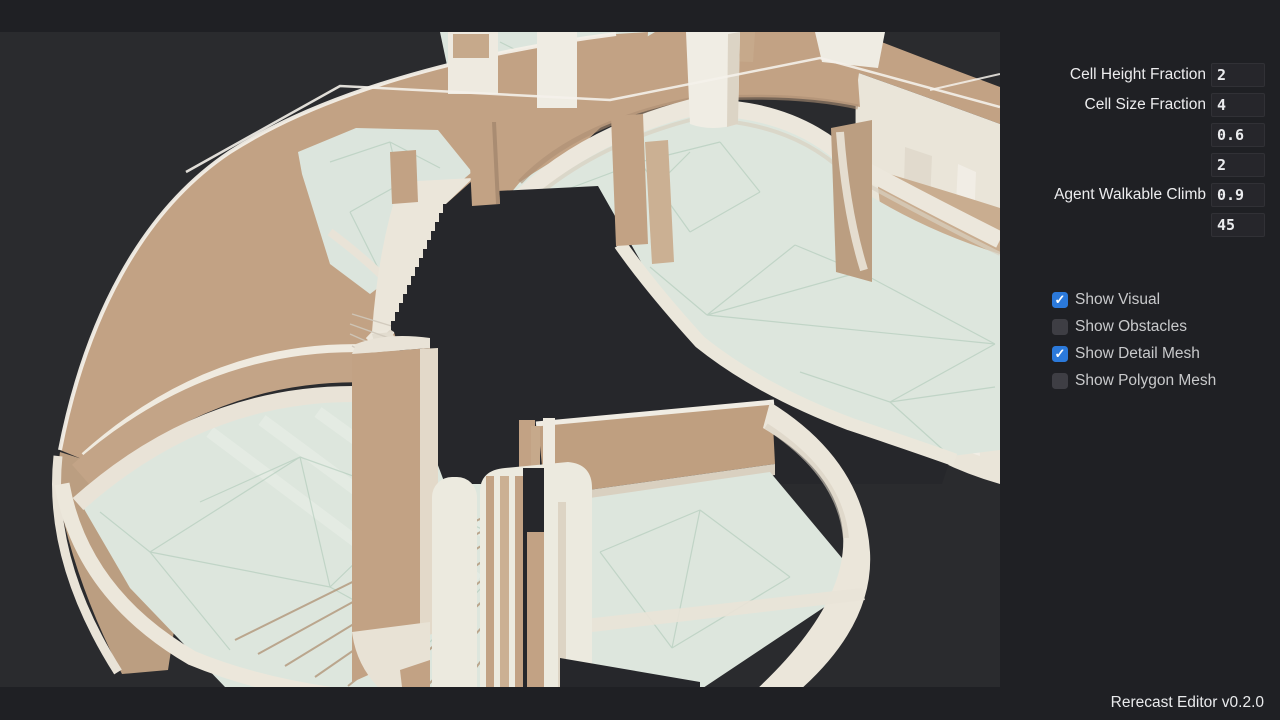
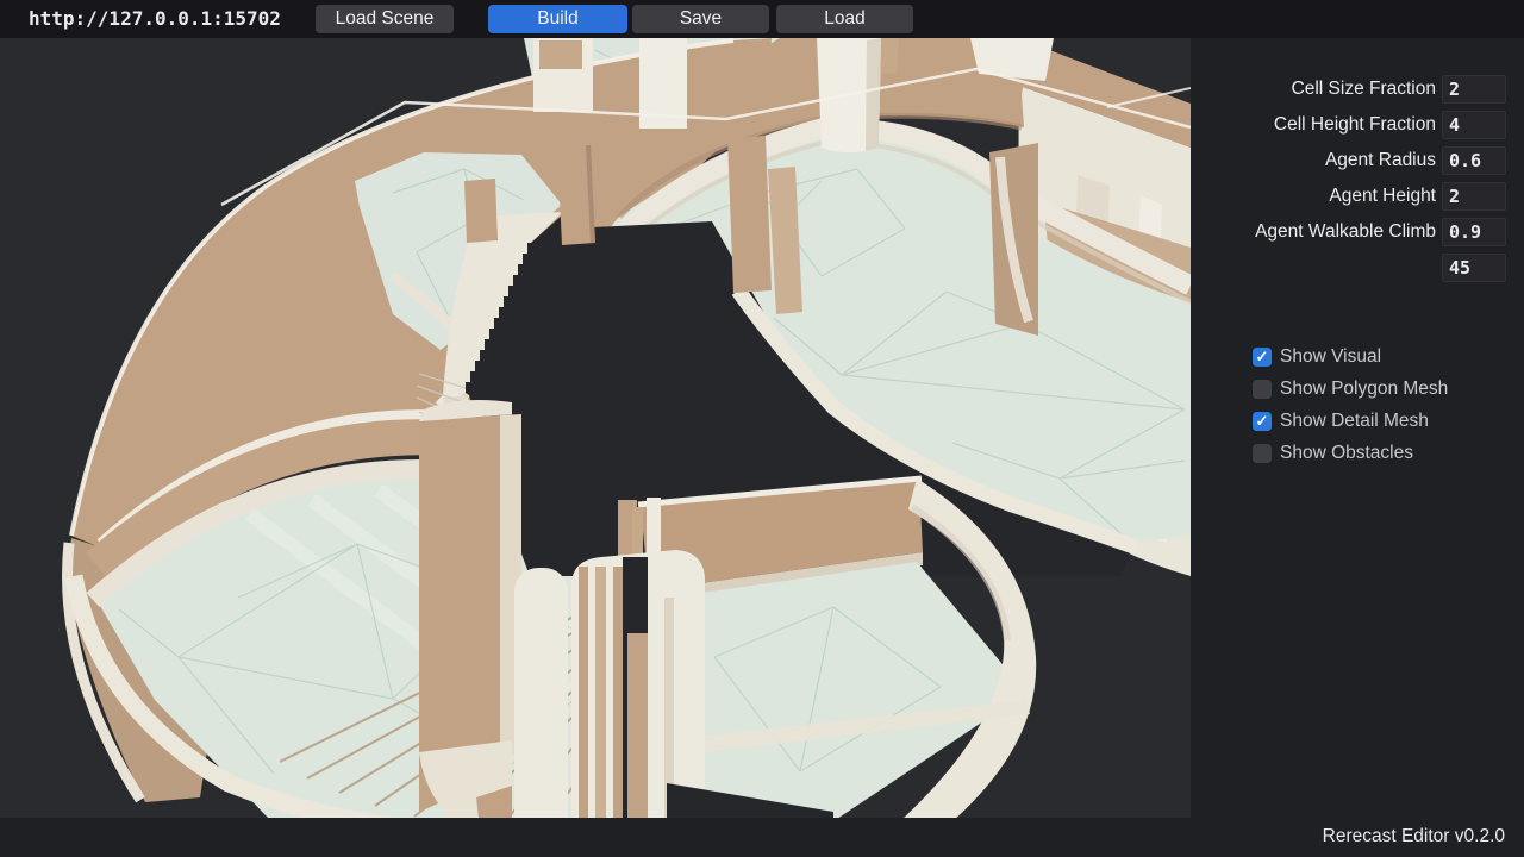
+ http://127.0.0.1:15702
+ Load Scene
+ Build
+ Save
+ Load
- Cell Height Fraction
+ Cell Size Fraction
  2
- Cell Size Fraction
+ Cell Height Fraction
  4
+ Agent Radius
  0.6
+ Agent Height
  2
  Agent Walkable Climb
  0.9
  45
  Show Visual
- Show Obstacles
+ Show Polygon Mesh
  Show Detail Mesh
- Show Polygon Mesh
+ Show Obstacles
  Rerecast Editor v0.2.0
